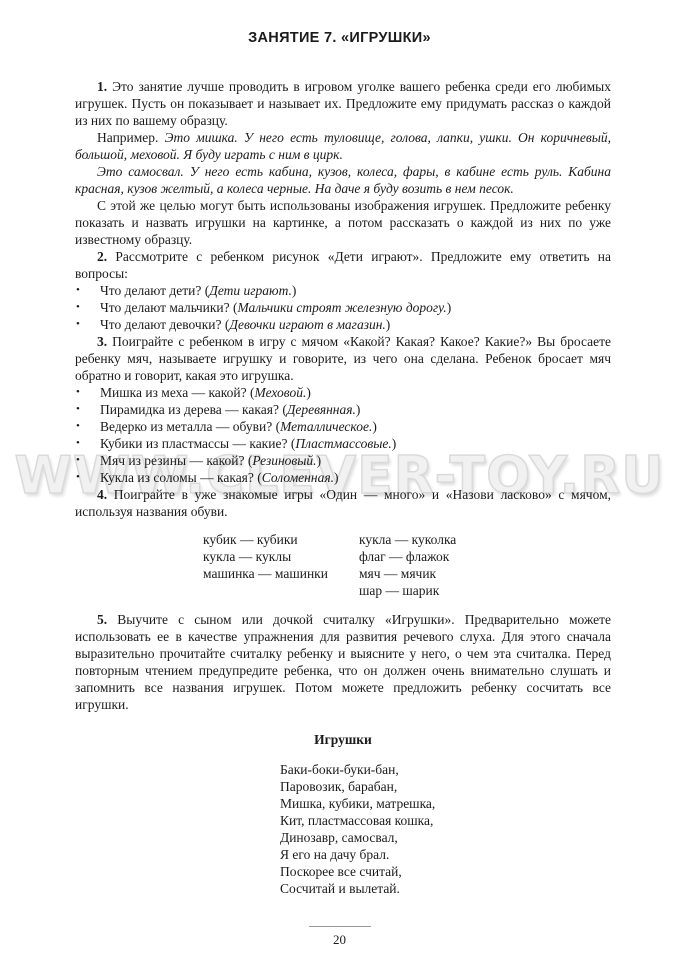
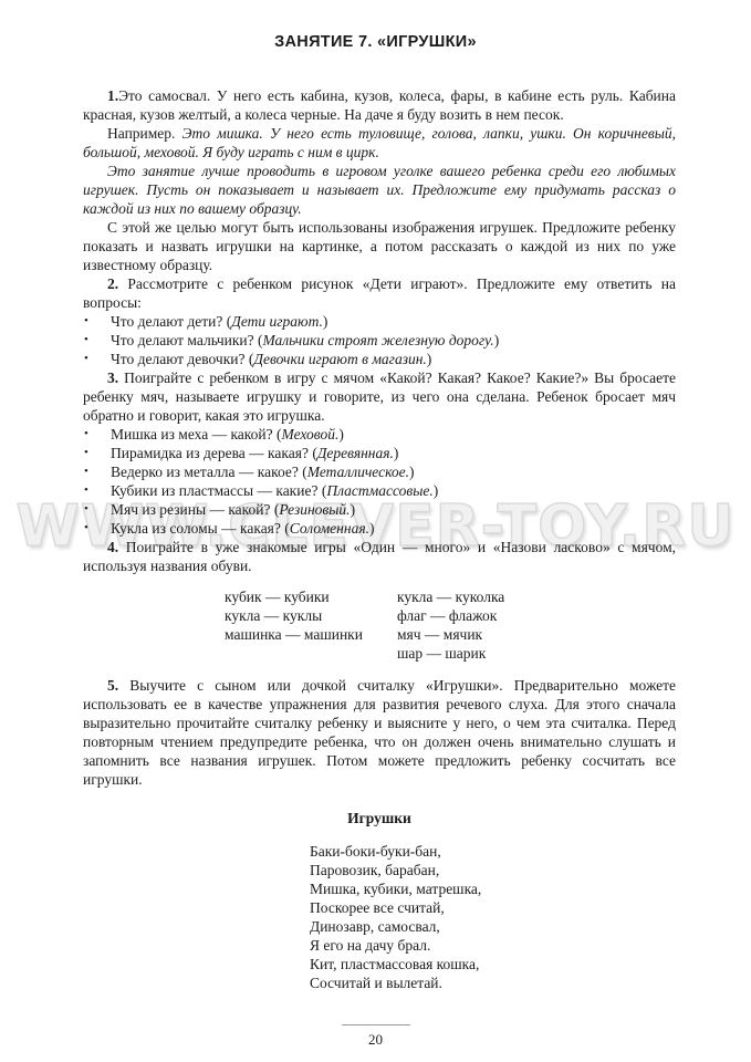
  ЗАНЯТИЕ 7. «ИГРУШКИ»
  WWW.CLEVER-TOY.RU
- 1. Это занятие лучше проводить в игровом уголке вашего ребенка среди его любимых игрушек. Пусть он показывает и называет их. Предложите ему придумать рассказ о каждой из них по вашему образцу.
+ 1.Это самосвал. У него есть кабина, кузов, колеса, фары, в кабине есть руль. Кабина красная, кузов желтый, а колеса черные. На даче я буду возить в нем песок.
  Например. Это мишка. У него есть туловище, голова, лапки, ушки. Он коричневый, большой, меховой. Я буду играть с ним в цирк.
- Это самосвал. У него есть кабина, кузов, колеса, фары, в кабине есть руль. Кабина красная, кузов желтый, а колеса черные. На даче я буду возить в нем песок.
+ Это занятие лучше проводить в игровом уголке вашего ребенка среди его любимых игрушек. Пусть он показывает и называет их. Предложите ему придумать рассказ о каждой из них по вашему образцу.
  С этой же целью могут быть использованы изображения игрушек. Предложите ребенку показать и назвать игрушки на картинке, а потом рассказать о каждой из них по уже известному образцу.
  2. Рассмотрите с ребенком рисунок «Дети играют». Предложите ему ответить на вопросы:
  •
  Что делают дети? (Дети играют.)
  •
  Что делают мальчики? (Мальчики строят железную дорогу.)
  •
  Что делают девочки? (Девочки играют в магазин.)
  3. Поиграйте с ребенком в игру с мячом «Какой? Какая? Какое? Какие?» Вы бросаете ребенку мяч, называете игрушку и говорите, из чего она сделана. Ребенок бросает мяч обратно и говорит, какая это игрушка.
  •
  Мишка из меха — какой? (Меховой.)
  •
  Пирамидка из дерева — какая? (Деревянная.)
  •
- Ведерко из металла — обуви? (Металлическое.)
+ Ведерко из металла — какое? (Металлическое.)
  •
  Кубики из пластмассы — какие? (Пластмассовые.)
  •
  Мяч из резины — какой? (Резиновый.)
  •
  Кукла из соломы — какая? (Соломенная.)
  4. Поиграйте в уже знакомые игры «Один — много» и «Назови ласково» с мячом, используя названия обуви.
  кубик — кубики
  кукла — куклы
  машинка — машинки
  кукла — куколка
  флаг — флажок
  мяч — мячик
  шар — шарик
  5. Выучите с сыном или дочкой считалку «Игрушки». Предварительно можете использовать ее в качестве упражнения для развития речевого слуха. Для этого сначала выразительно прочитайте считалку ребенку и выясните у него, о чем эта считалка. Перед повторным чтением предупредите ребенка, что он должен очень внимательно слушать и запомнить все названия игрушек. Потом можете предложить ребенку сосчитать все игрушки.
  Игрушки
  Баки-боки-буки-бан,
  Паровозик, барабан,
  Мишка, кубики, матрешка,
- Кит, пластмассовая кошка,
+ Поскорее все считай,
  Динозавр, самосвал,
  Я его на дачу брал.
- Поскорее все считай,
+ Кит, пластмассовая кошка,
  Сосчитай и вылетай.
  20
